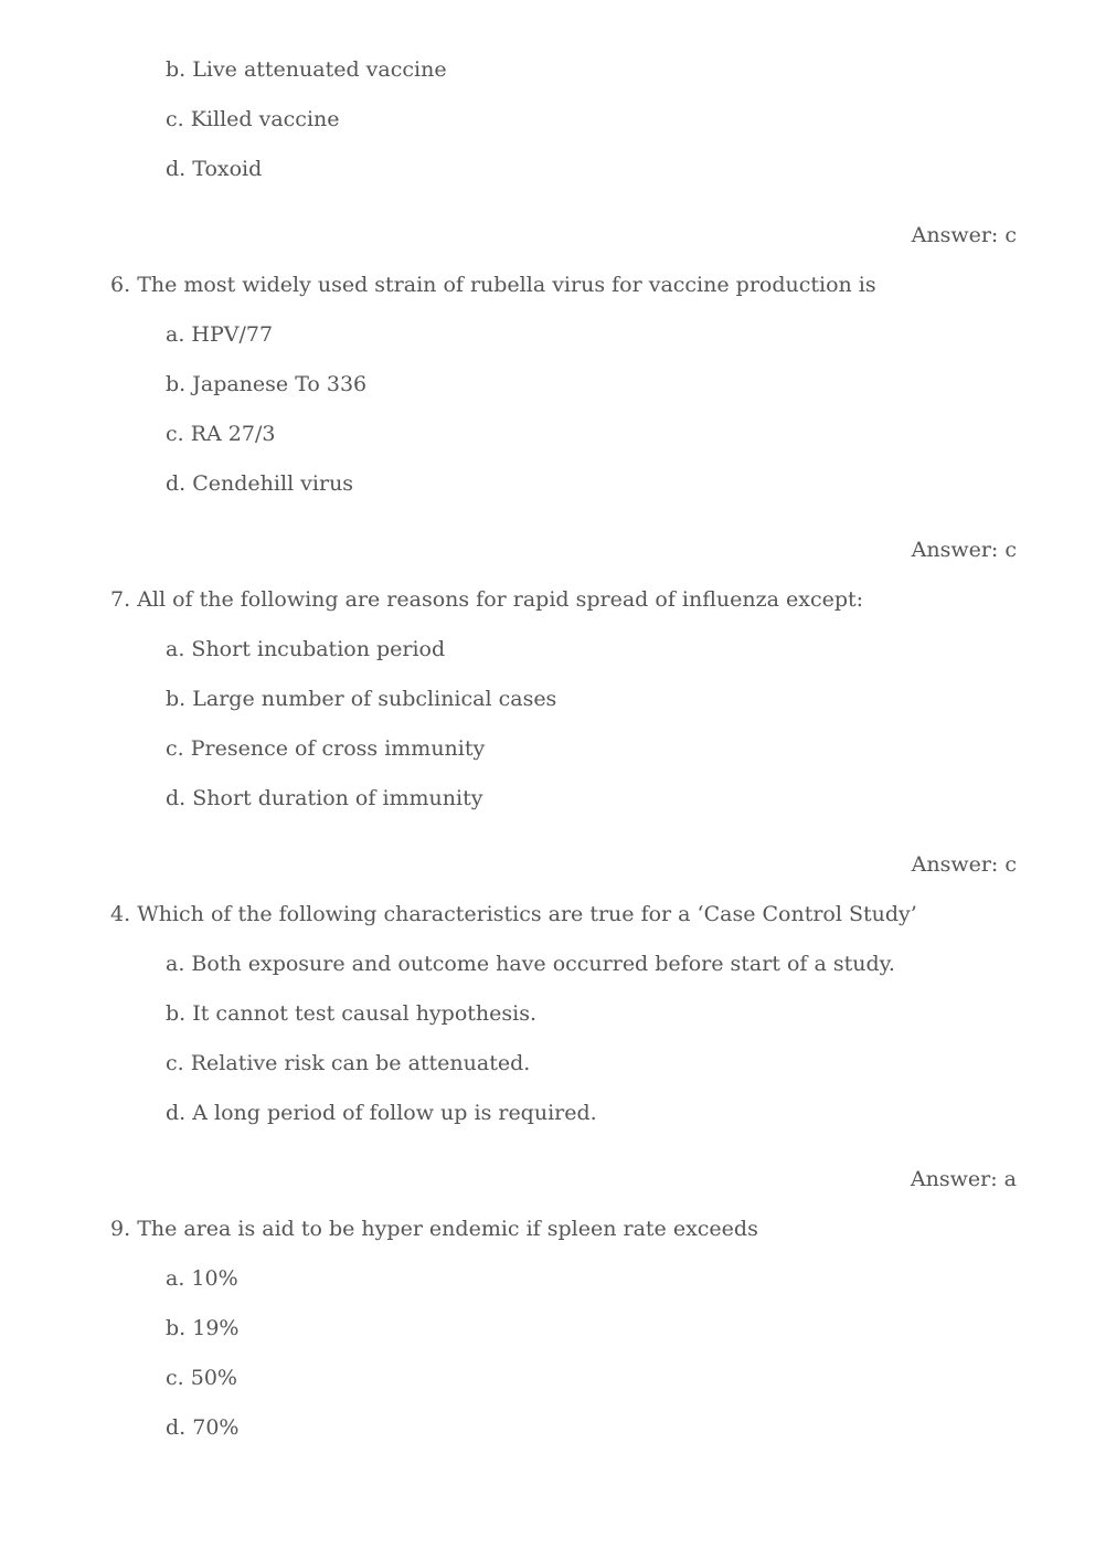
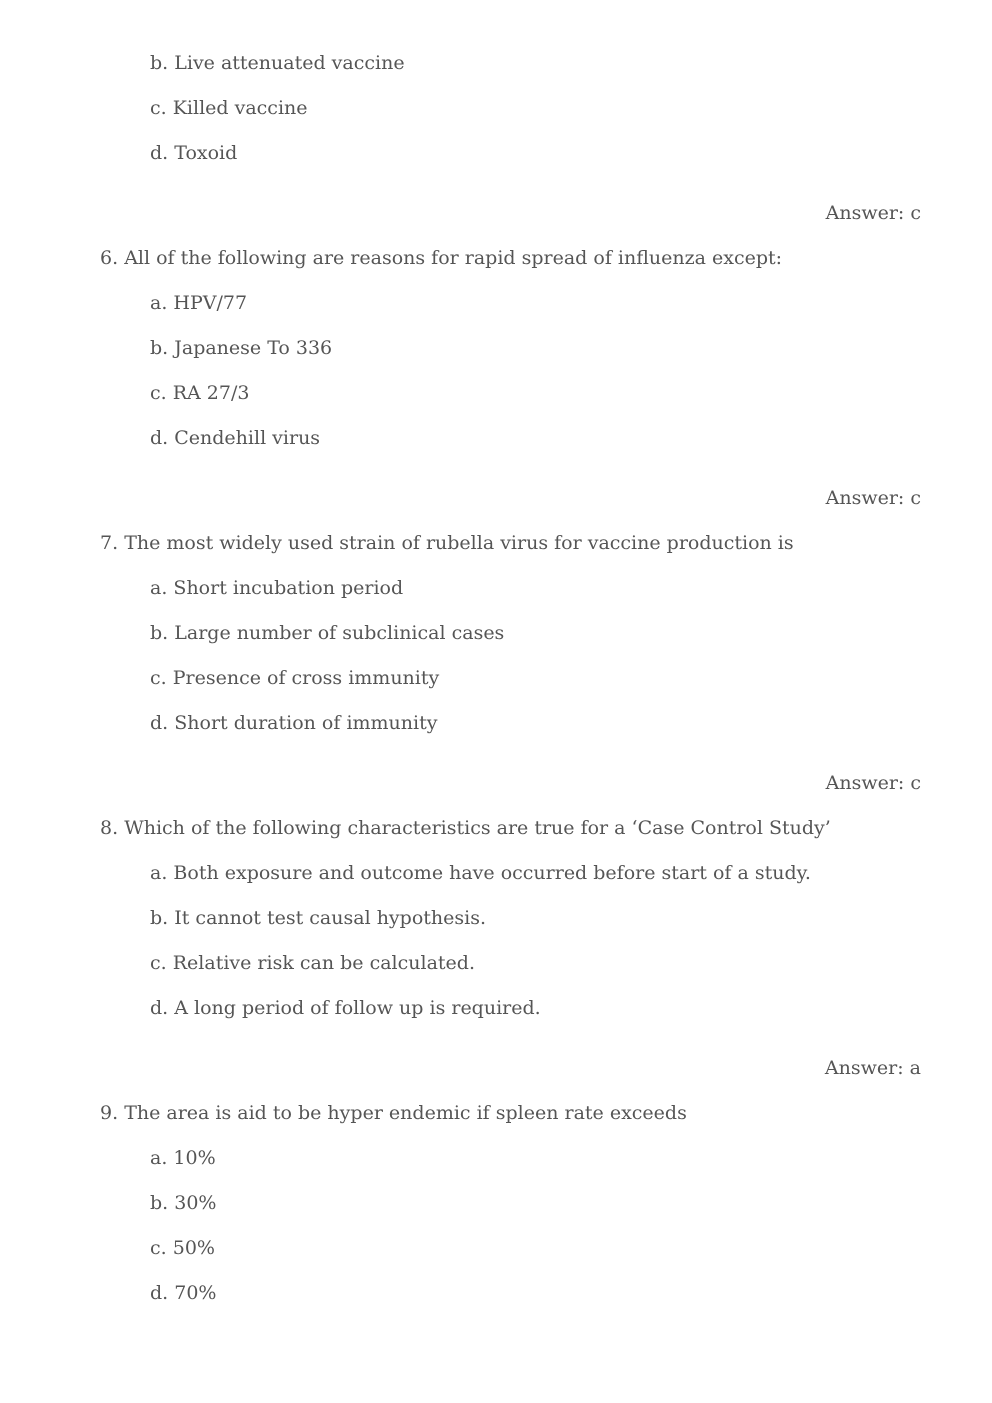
  b. Live attenuated vaccine
  c. Killed vaccine
  d. Toxoid
  Answer: c
- 6. The most widely used strain of rubella virus for vaccine production is
+ 6. All of the following are reasons for rapid spread of influenza except:
  a. HPV/77
  b. Japanese To 336
  c. RA 27/3
  d. Cendehill virus
  Answer: c
- 7. All of the following are reasons for rapid spread of influenza except:
+ 7. The most widely used strain of rubella virus for vaccine production is
  a. Short incubation period
  b. Large number of subclinical cases
  c. Presence of cross immunity
  d. Short duration of immunity
  Answer: c
- 4. Which of the following characteristics are true for a ‘Case Control Study’
+ 8. Which of the following characteristics are true for a ‘Case Control Study’
  a. Both exposure and outcome have occurred before start of a study.
  b. It cannot test causal hypothesis.
- c. Relative risk can be attenuated.
+ c. Relative risk can be calculated.
  d. A long period of follow up is required.
  Answer: a
  9. The area is aid to be hyper endemic if spleen rate exceeds
  a. 10%
- b. 19%
+ b. 30%
  c. 50%
  d. 70%
